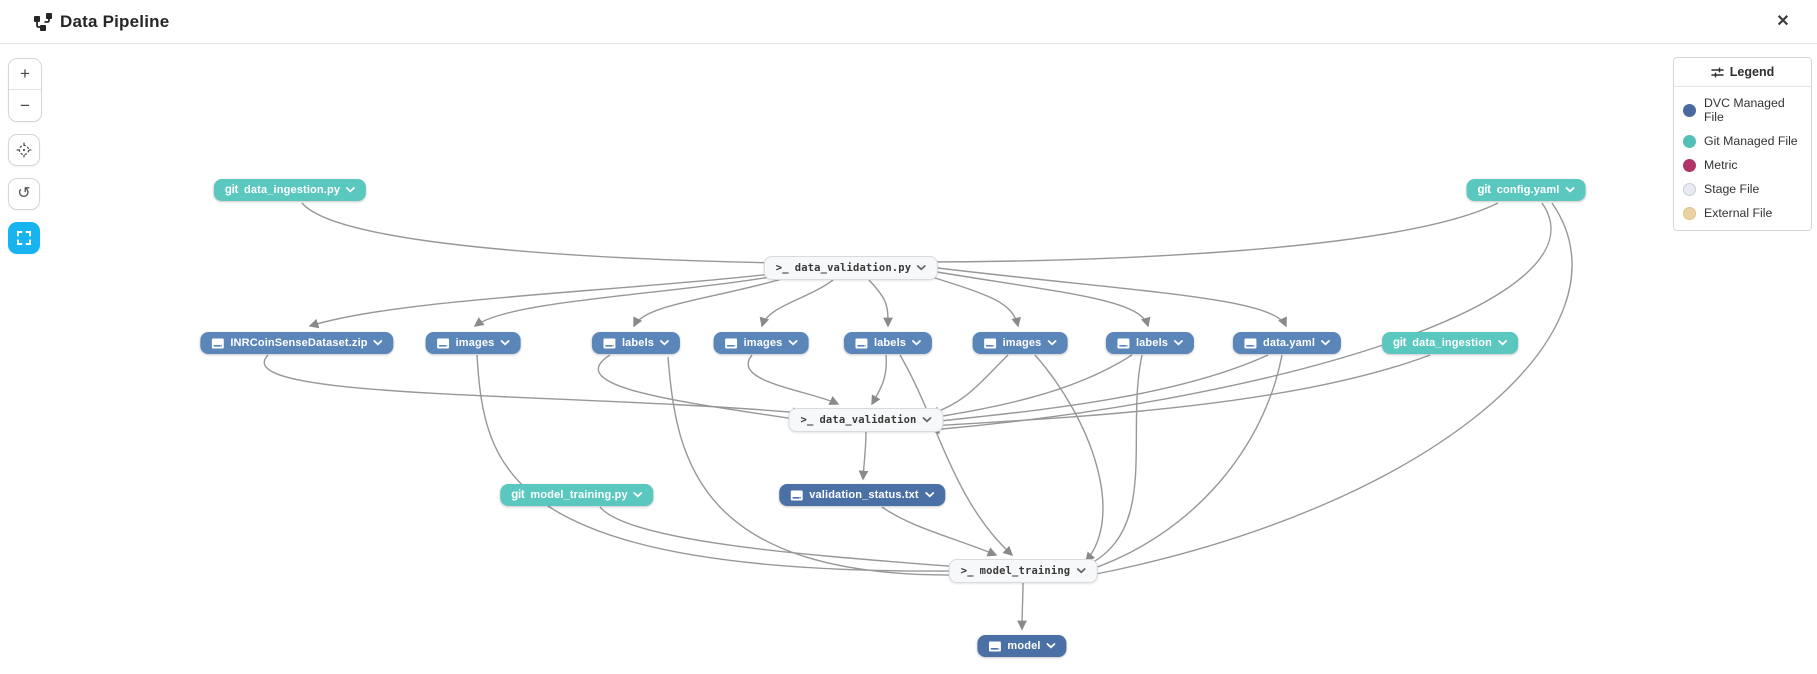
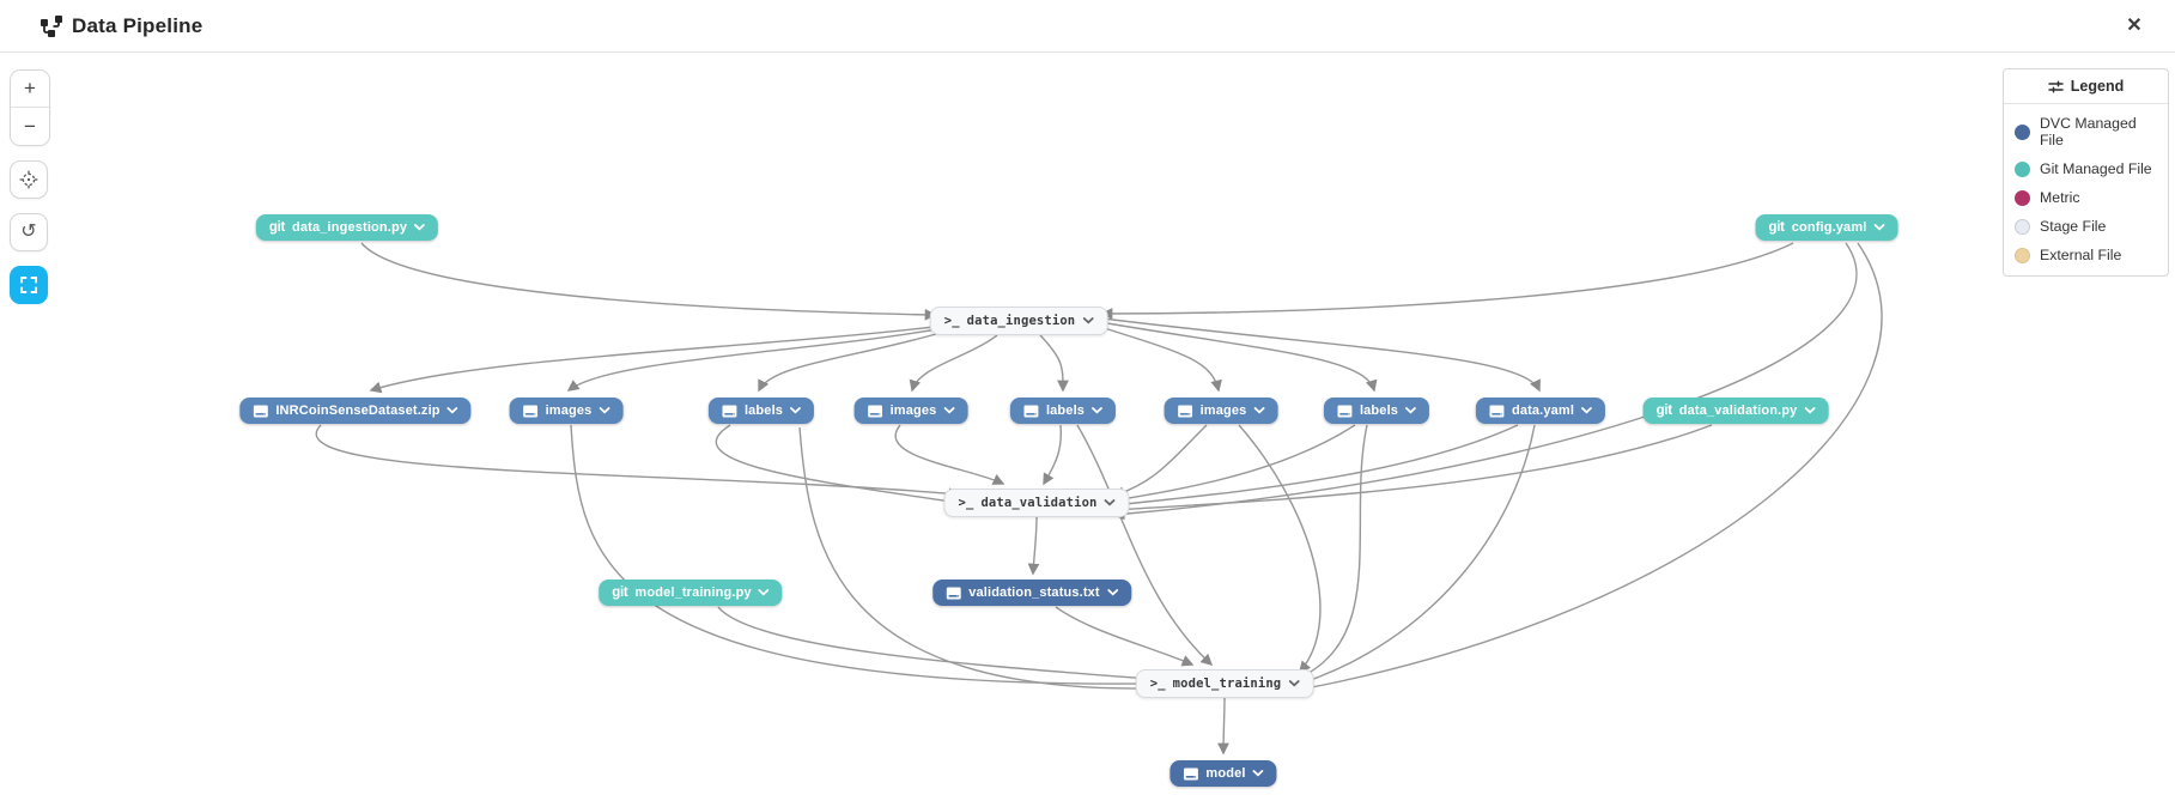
  Data Pipeline
  ✕
  +
  −
  ↺
  Legend
  DVC Managed File
  Git Managed File
  Metric
  Stage File
  External File
  git
  data_ingestion.py
  git
  config.yaml
  >_
- data_validation.py
+ data_ingestion
  INRCoinSenseDataset.zip
  images
  labels
  images
  labels
  images
  labels
  data.yaml
  git
- data_ingestion
+ data_validation.py
  >_
  data_validation
  git
  model_training.py
  validation_status.txt
  >_
  model_training
  model
